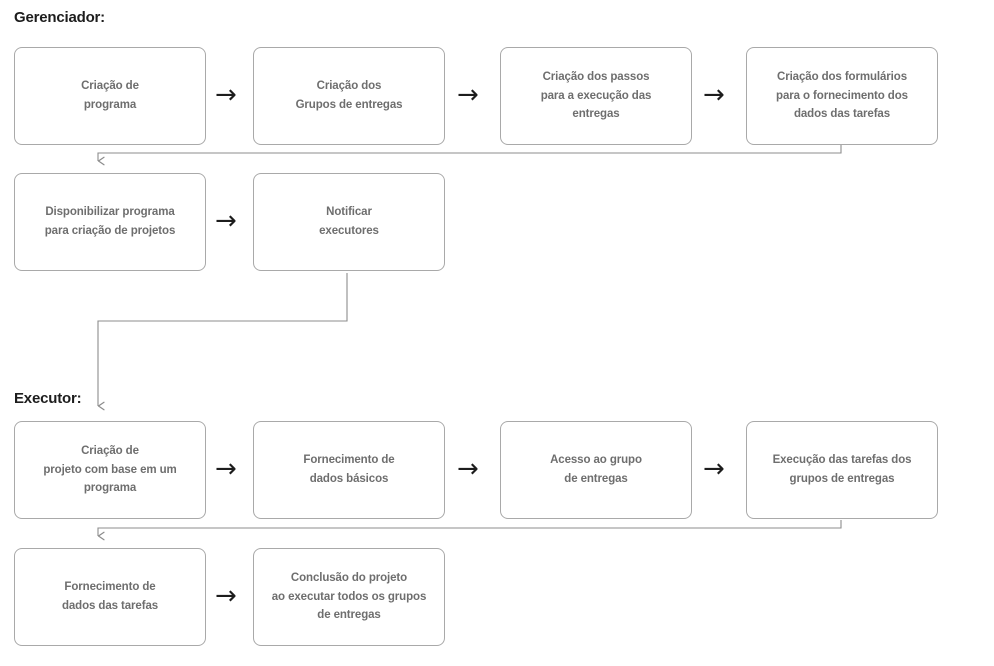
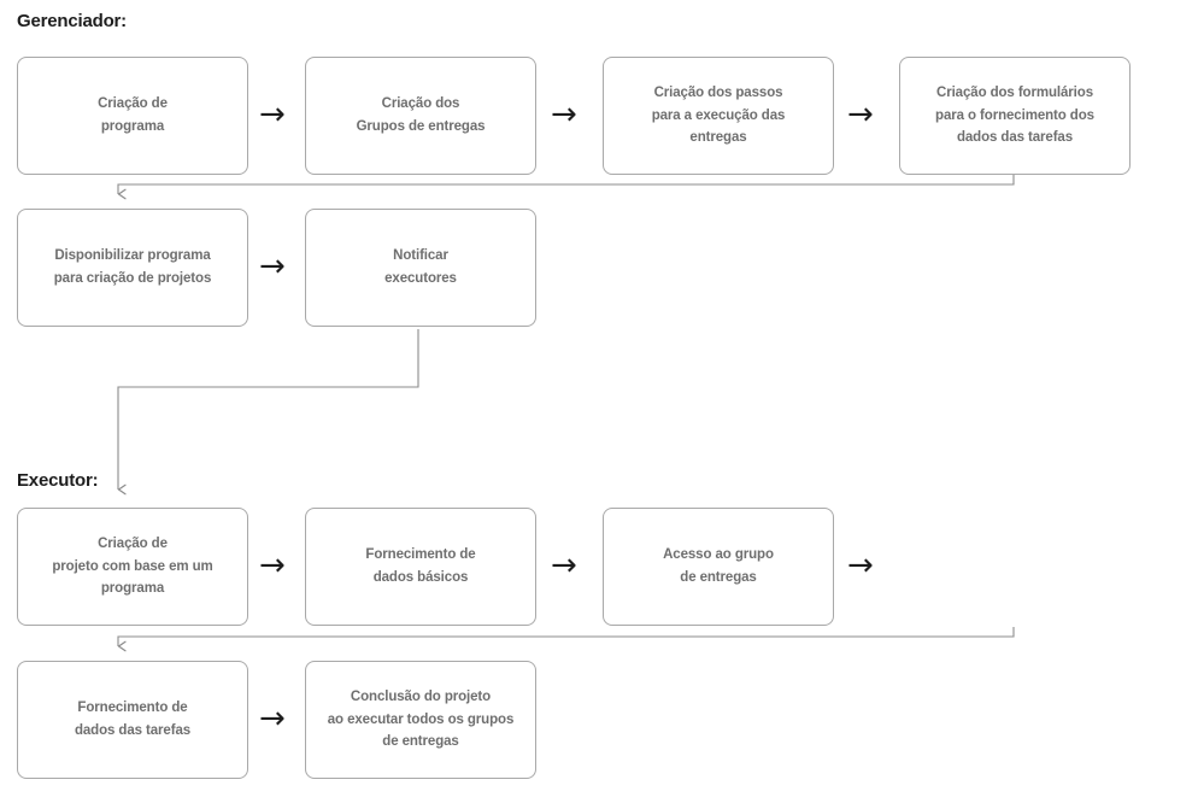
  Gerenciador:
  Criação de
  programa
  →
  Criação dos
  Grupos de entregas
  →
  Criação dos passos
  para a execução das
  entregas
  →
  Criação dos formulários
  para o fornecimento dos
  dados das tarefas
  Disponibilizar programa
  para criação de projetos
  →
  Notificar
  executores
  Executor:
  Criação de
  projeto com base em um
  programa
  →
  Fornecimento de
  dados básicos
  →
  Acesso ao grupo
  de entregas
  →
- Execução das tarefas dos
- grupos de entregas
  Fornecimento de
  dados das tarefas
  →
  Conclusão do projeto
  ao executar todos os grupos
  de entregas
